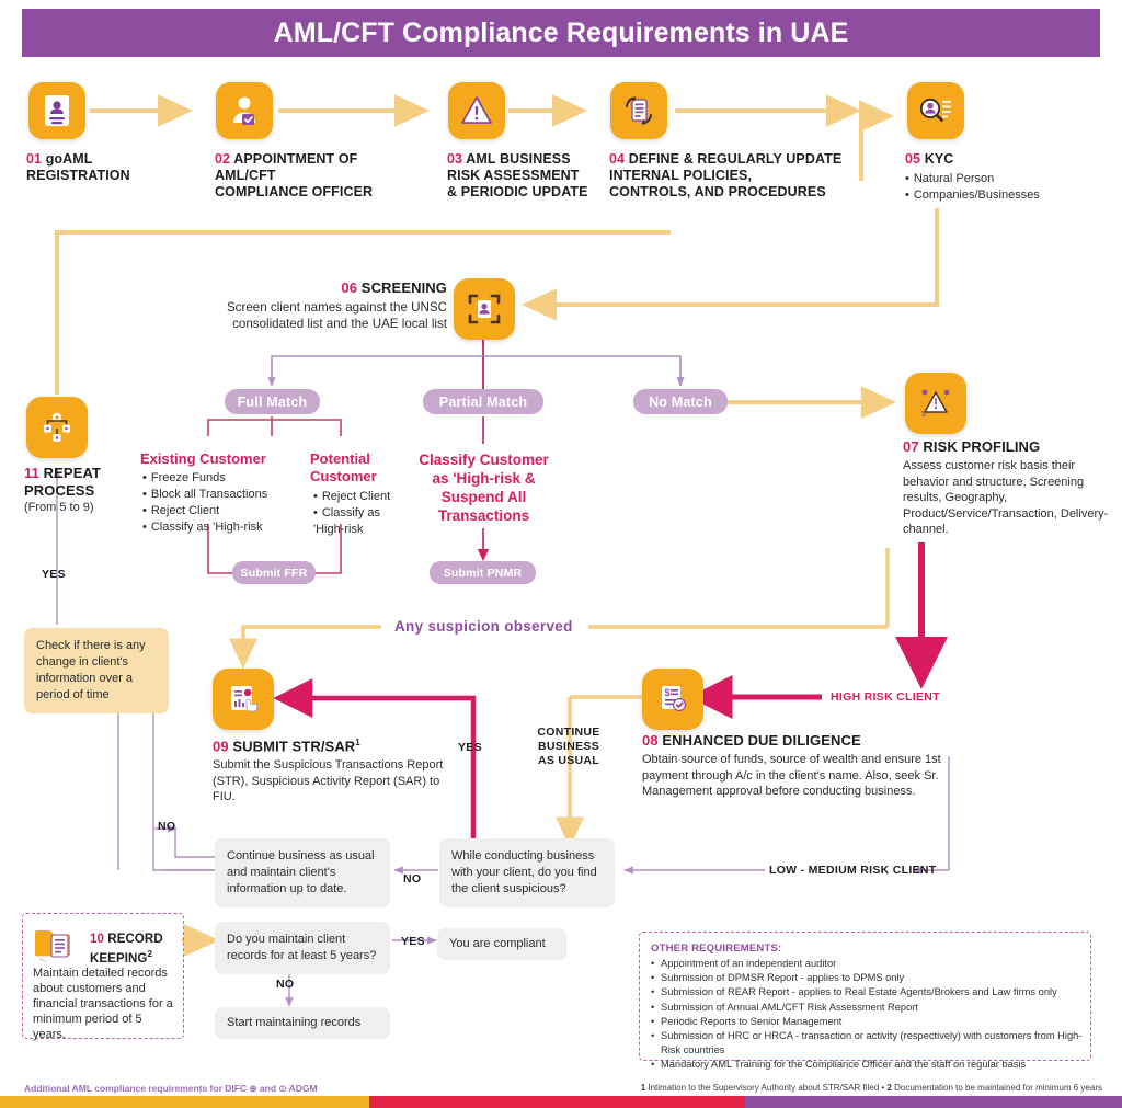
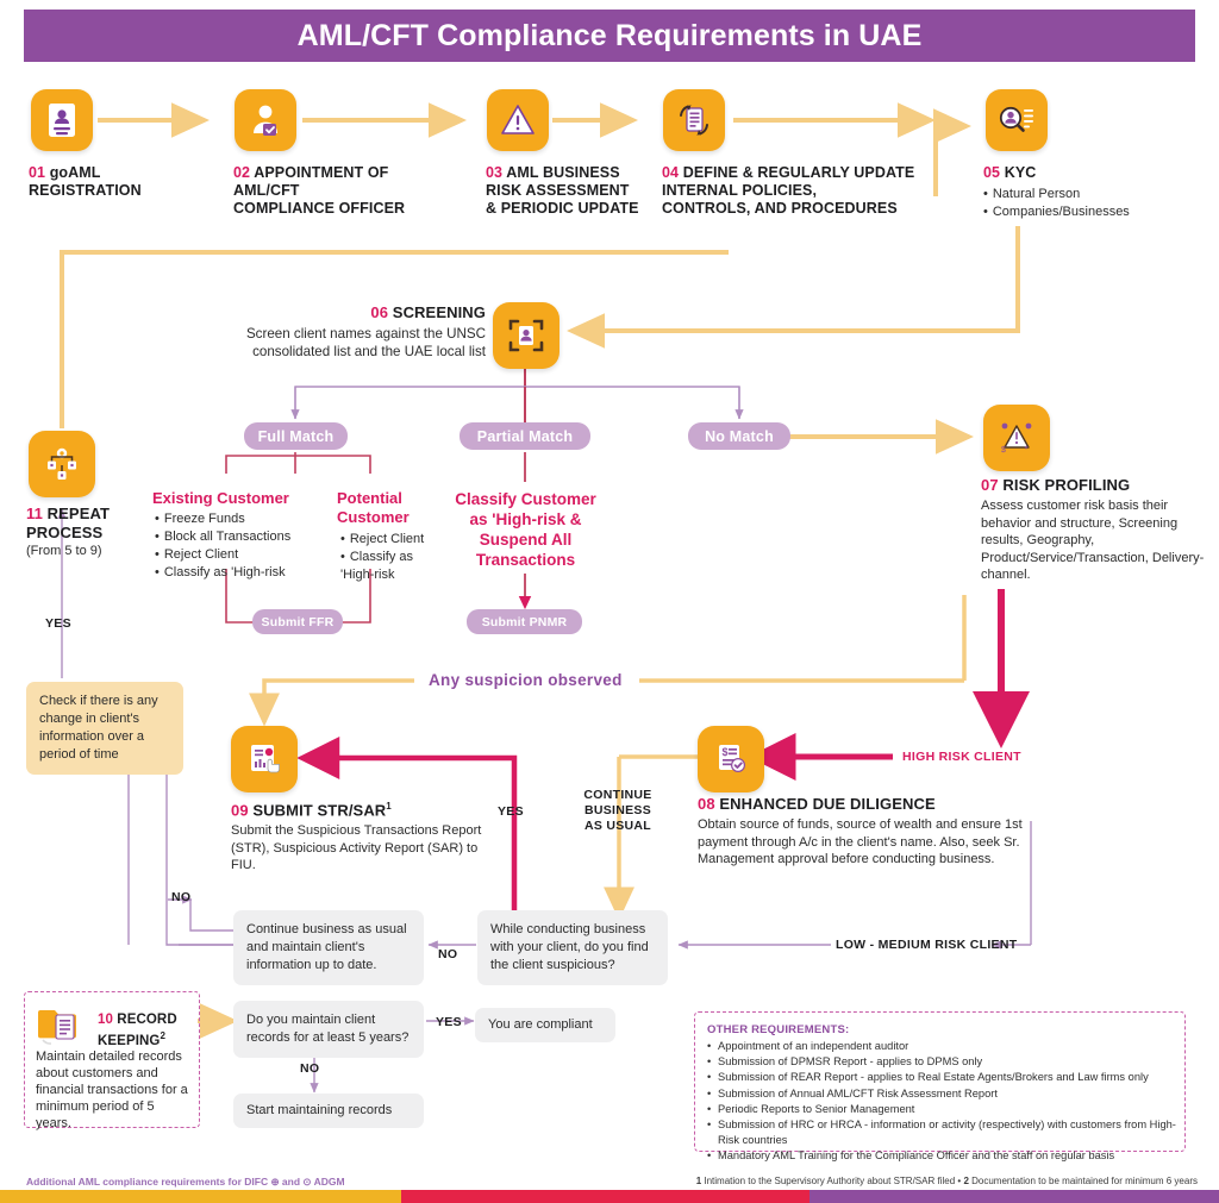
  AML/CFT Compliance Requirements in UAE
  01 goAML
  REGISTRATION
  02 APPOINTMENT OF
  AML/CFT
  COMPLIANCE OFFICER
  03 AML BUSINESS
  RISK ASSESSMENT
  & PERIODIC UPDATE
  04 DEFINE & REGULARLY UPDATE
  INTERNAL POLICIES,
  CONTROLS, AND PROCEDURES
  05 KYC
  Natural Person
  Companies/Businesses
  06 SCREENING
  Screen client names against the UNSC
  consolidated list and the UAE local list
  Full Match
  Partial Match
  No Match
  Existing Customer
  Freeze Funds
  Block all Transactions
  Reject Client
  Classify as 'High-risk
  Potential
  Customer
  Reject Client
  Classify as 'High-risk
  Submit FFR
  Classify Customer
  as 'High-risk &
  Suspend All
  Transactions
  Submit PNMR
  *
  07 RISK PROFILING
  Assess customer risk basis their behavior and structure, Screening results, Geography, Product/Service/Transaction, Delivery-channel.
  11 REPEAT
  PROCESS
  (From 5 to 9)
  YES
  Check if there is any change in client's information over a period of time
  Any suspicion observed
  09 SUBMIT STR/SAR1
  Submit the Suspicious Transactions Report (STR), Suspicious Activity Report (SAR) to FIU.
  YES
  CONTINUE
  BUSINESS
  AS USUAL
  $
  08 ENHANCED DUE DILIGENCE
  Obtain source of funds, source of wealth and ensure 1st payment through A/c in the client's name. Also, seek Sr. Management approval before conducting business.
  HIGH RISK CLIENT
  LOW - MEDIUM RISK CLIENT
  Continue business as usual and maintain client's information up to date.
  While conducting business with your client, do you find the client suspicious?
  NO
  NO
  Do you maintain client records for at least 5 years?
  YES
  You are compliant
  NO
  Start maintaining records
  10 RECORD
  KEEPING2
  Maintain detailed records about customers and financial transactions for a minimum period of 5 years.
  OTHER REQUIREMENTS:
  Appointment of an independent auditor
  Submission of DPMSR Report - applies to DPMS only
  Submission of REAR Report - applies to Real Estate Agents/Brokers and Law firms only
  Submission of Annual AML/CFT Risk Assessment Report
  Periodic Reports to Senior Management
- Submission of HRC or HRCA - transaction or activity (respectively) with customers from High-Risk countries
+ Submission of HRC or HRCA - information or activity (respectively) with customers from High-Risk countries
  Mandatory AML Training for the Compliance Officer and the staff on regular basis
  Additional AML compliance requirements for DIFC ⊕ and ⊙ ADGM
  1 Intimation to the Supervisory Authority about STR/SAR filed • 2 Documentation to be maintained for minimum 6 years
